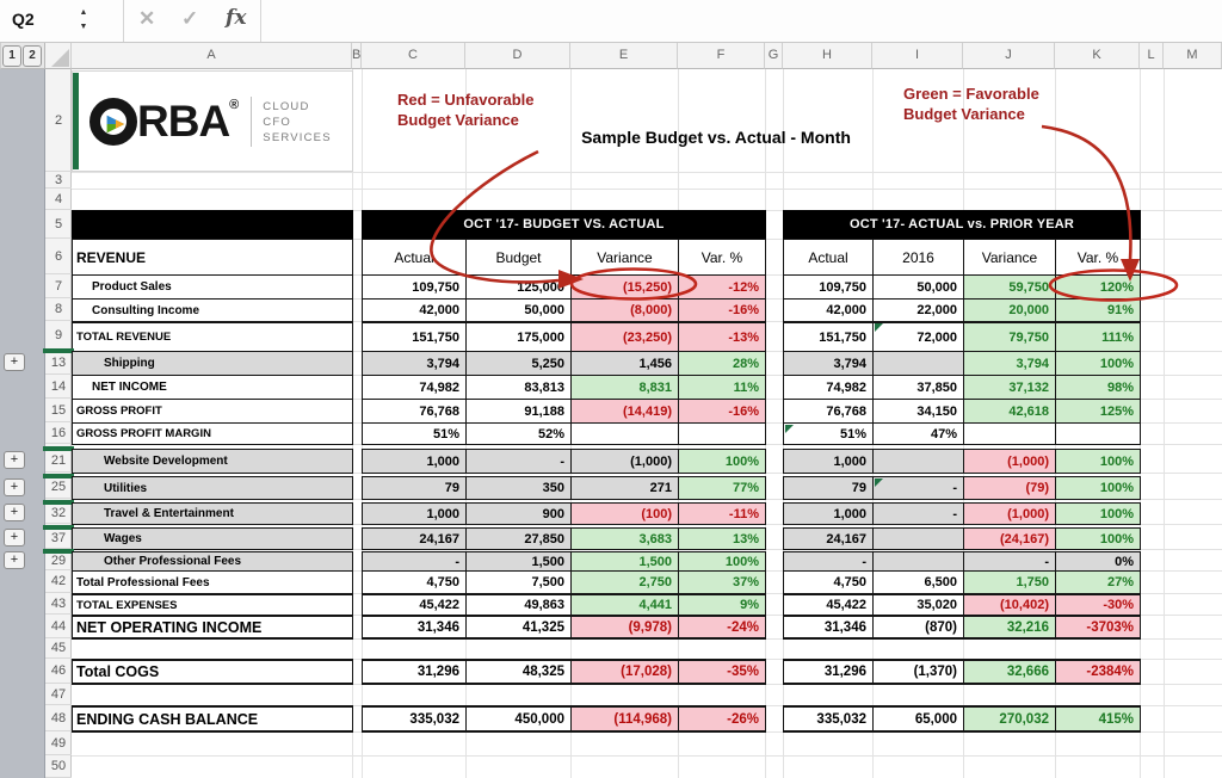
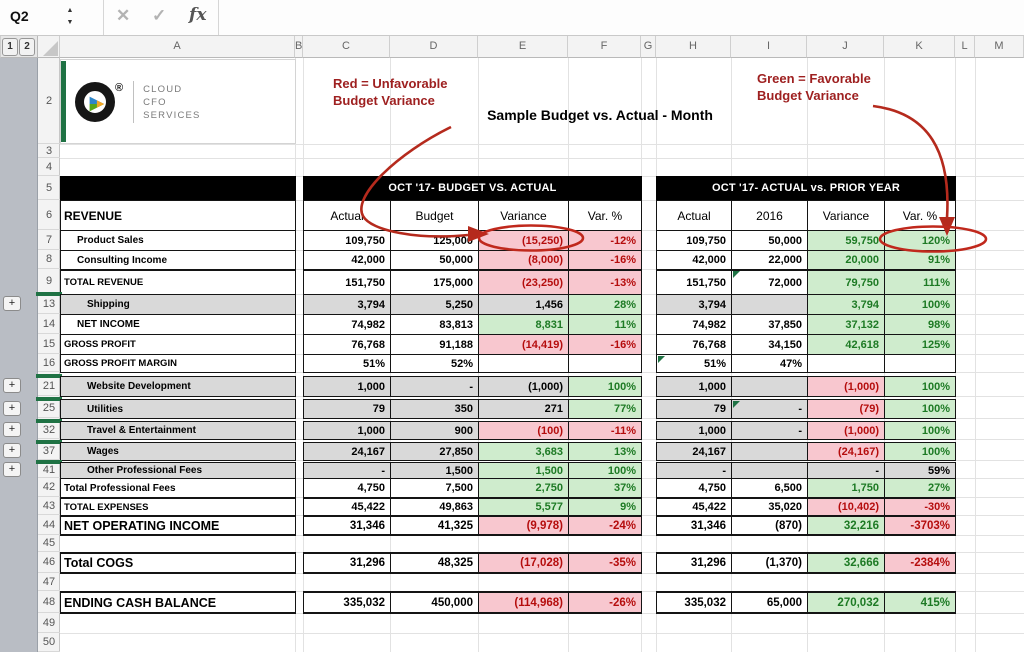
  Q2
  ✕
  ✓
  fx
  1
  2
  A
  B
  C
  D
  E
  F
  G
  H
  I
  J
  K
  L
  M
  2
  3
  4
  5
  OCT '17- BUDGET VS. ACTUAL
  OCT '17- ACTUAL vs. PRIOR YEAR
  6
  REVENUE
  Actua
  Budget
  Variance
  Var. %
  Actual
  2016
  Variance
  Var. %
  7
  Product Sales
  109,750
  125,00
  (15,250)
  -12%
  109,750
  50,000
  59,750
  120%
  8
  Consulting Income
  42,000
  50,000
  (8,000)
  -16%
  42,000
  22,000
  20,000
  91%
  9
  TOTAL REVENUE
  151,750
  175,000
  (23,250)
  -13%
  151,750
  72,000
  79,750
  111%
  13
  +
  Shipping
  3,794
  5,250
  1,456
  28%
  3,794
  3,794
  100%
  14
  NET INCOME
  74,982
  83,813
  8,831
  11%
  74,982
  37,850
  37,132
  98%
  15
  GROSS PROFIT
  76,768
  91,188
  (14,419)
  -16%
  76,768
  34,150
  42,618
  125%
  16
  GROSS PROFIT MARGIN
  51%
  52%
  51%
  47%
  21
  +
  Website Development
  1,000
  -
  (1,000)
  100%
  1,000
  (1,000)
  100%
  25
  +
  Utilities
  79
  350
  271
  77%
  79
  -
  (79)
  100%
  32
  +
  Travel & Entertainment
  1,000
  900
  (100)
  -11%
  1,000
  -
  (1,000)
  100%
  37
  +
  Wages
  24,167
  27,850
  3,683
  13%
  24,167
  (24,167)
  100%
- 29
+ 41
  +
  Other Professional Fees
  -
  1,500
  1,500
  100%
  -
  -
- 0%
+ 59%
  42
  Total Professional Fees
  4,750
  7,500
  2,750
  37%
  4,750
  6,500
  1,750
  27%
  43
  TOTAL EXPENSES
  45,422
  49,863
- 4,441
+ 5,577
  9%
  45,422
  35,020
  (10,402)
  -30%
  44
  NET OPERATING INCOME
  31,346
  41,325
  (9,978)
  -24%
  31,346
  (870)
  32,216
  -3703%
  45
  46
  Total COGS
  31,296
  48,325
  (17,028)
  -35%
  31,296
  (1,370)
  32,666
  -2384%
  47
  48
  ENDING CASH BALANCE
  335,032
  450,000
  (114,968)
  -26%
  335,032
  65,000
  270,032
  415%
  49
  50
- RBA
  ®
  CLOUD
  CFO
  SERVICES
  Red = Unfavorable
  Budget Variance
  Green = Favorable
  Budget Variance
  Sample Budget vs. Actual - Month
